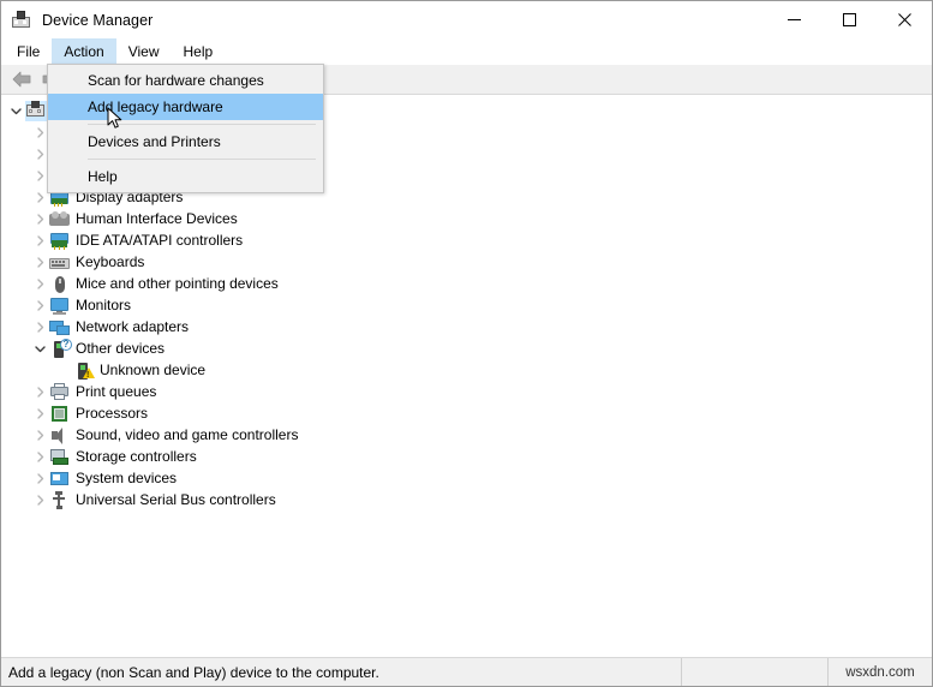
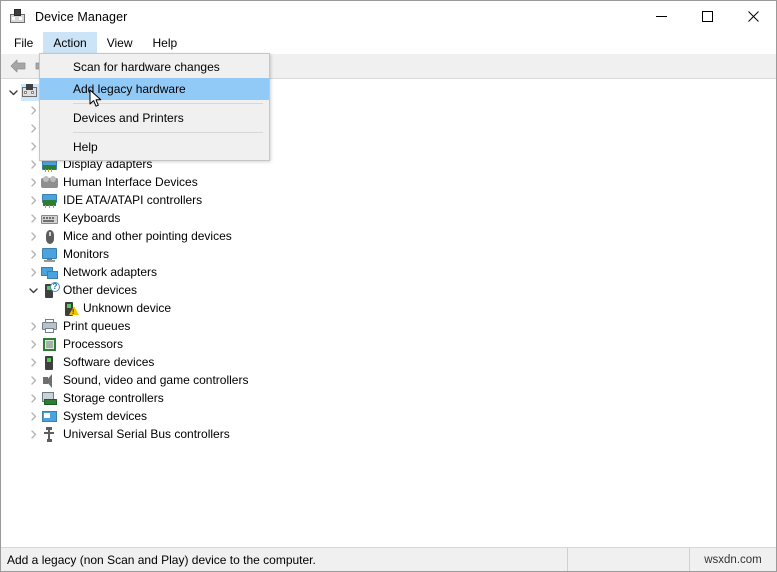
  Device Manager
  File
  Action
  View
  Help
  Display adapters
  Human Interface Devices
  IDE ATA/ATAPI controllers
  Keyboards
  Mice and other pointing devices
  Monitors
  Network adapters
  ?
  Other devices
  Unknown device
  Print queues
  Processors
+ Software devices
  Sound, video and game controllers
  Storage controllers
  System devices
  Universal Serial Bus controllers
  Scan for hardware changes
  Add legacy hardware
  Devices and Printers
  Help
  Add a legacy (non Scan and Play) device to the computer.
  wsxdn.com
